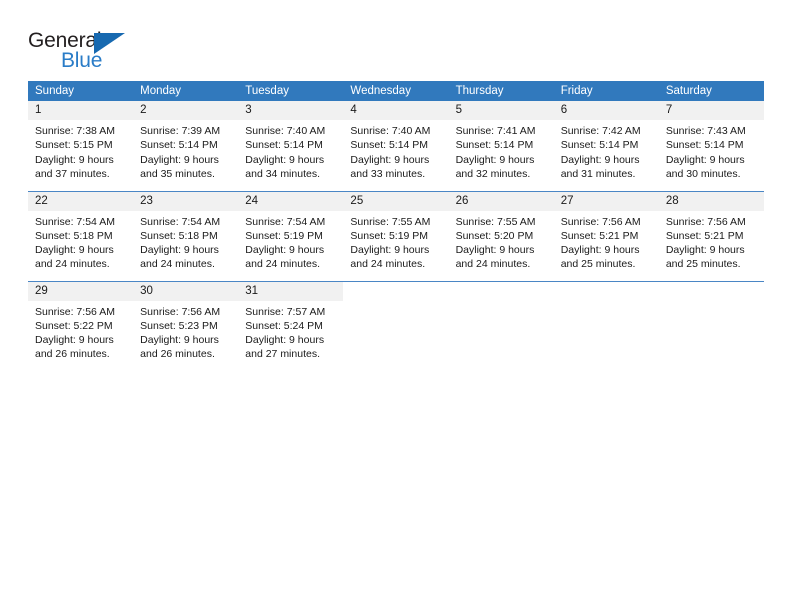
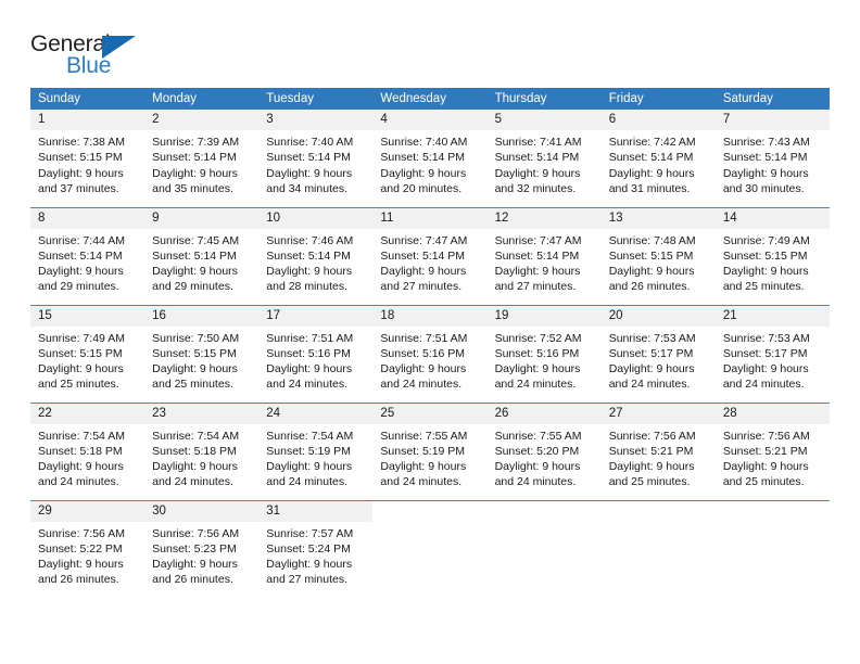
  General
  Blue
  Sunday	Monday	Tuesday	Wednesday	Thursday	Friday	Saturday
- 1 Sunrise: 7:38 AM Sunset: 5:15 PM Daylight: 9 hours and 37 minutes.	2 Sunrise: 7:39 AM Sunset: 5:14 PM Daylight: 9 hours and 35 minutes.	3 Sunrise: 7:40 AM Sunset: 5:14 PM Daylight: 9 hours and 34 minutes.	4 Sunrise: 7:40 AM Sunset: 5:14 PM Daylight: 9 hours and 33 minutes.	5 Sunrise: 7:41 AM Sunset: 5:14 PM Daylight: 9 hours and 32 minutes.	6 Sunrise: 7:42 AM Sunset: 5:14 PM Daylight: 9 hours and 31 minutes.	7 Sunrise: 7:43 AM Sunset: 5:14 PM Daylight: 9 hours and 30 minutes.
+ 1 Sunrise: 7:38 AM Sunset: 5:15 PM Daylight: 9 hours and 37 minutes.	2 Sunrise: 7:39 AM Sunset: 5:14 PM Daylight: 9 hours and 35 minutes.	3 Sunrise: 7:40 AM Sunset: 5:14 PM Daylight: 9 hours and 34 minutes.	4 Sunrise: 7:40 AM Sunset: 5:14 PM Daylight: 9 hours and 20 minutes.	5 Sunrise: 7:41 AM Sunset: 5:14 PM Daylight: 9 hours and 32 minutes.	6 Sunrise: 7:42 AM Sunset: 5:14 PM Daylight: 9 hours and 31 minutes.	7 Sunrise: 7:43 AM Sunset: 5:14 PM Daylight: 9 hours and 30 minutes.
+ 8 Sunrise: 7:44 AM Sunset: 5:14 PM Daylight: 9 hours and 29 minutes.	9 Sunrise: 7:45 AM Sunset: 5:14 PM Daylight: 9 hours and 29 minutes.	10 Sunrise: 7:46 AM Sunset: 5:14 PM Daylight: 9 hours and 28 minutes.	11 Sunrise: 7:47 AM Sunset: 5:14 PM Daylight: 9 hours and 27 minutes.	12 Sunrise: 7:47 AM Sunset: 5:14 PM Daylight: 9 hours and 27 minutes.	13 Sunrise: 7:48 AM Sunset: 5:15 PM Daylight: 9 hours and 26 minutes.	14 Sunrise: 7:49 AM Sunset: 5:15 PM Daylight: 9 hours and 25 minutes.
+ 15 Sunrise: 7:49 AM Sunset: 5:15 PM Daylight: 9 hours and 25 minutes.	16 Sunrise: 7:50 AM Sunset: 5:15 PM Daylight: 9 hours and 25 minutes.	17 Sunrise: 7:51 AM Sunset: 5:16 PM Daylight: 9 hours and 24 minutes.	18 Sunrise: 7:51 AM Sunset: 5:16 PM Daylight: 9 hours and 24 minutes.	19 Sunrise: 7:52 AM Sunset: 5:16 PM Daylight: 9 hours and 24 minutes.	20 Sunrise: 7:53 AM Sunset: 5:17 PM Daylight: 9 hours and 24 minutes.	21 Sunrise: 7:53 AM Sunset: 5:17 PM Daylight: 9 hours and 24 minutes.
  22 Sunrise: 7:54 AM Sunset: 5:18 PM Daylight: 9 hours and 24 minutes.	23 Sunrise: 7:54 AM Sunset: 5:18 PM Daylight: 9 hours and 24 minutes.	24 Sunrise: 7:54 AM Sunset: 5:19 PM Daylight: 9 hours and 24 minutes.	25 Sunrise: 7:55 AM Sunset: 5:19 PM Daylight: 9 hours and 24 minutes.	26 Sunrise: 7:55 AM Sunset: 5:20 PM Daylight: 9 hours and 24 minutes.	27 Sunrise: 7:56 AM Sunset: 5:21 PM Daylight: 9 hours and 25 minutes.	28 Sunrise: 7:56 AM Sunset: 5:21 PM Daylight: 9 hours and 25 minutes.
  29 Sunrise: 7:56 AM Sunset: 5:22 PM Daylight: 9 hours and 26 minutes.	30 Sunrise: 7:56 AM Sunset: 5:23 PM Daylight: 9 hours and 26 minutes.	31 Sunrise: 7:57 AM Sunset: 5:24 PM Daylight: 9 hours and 27 minutes.
